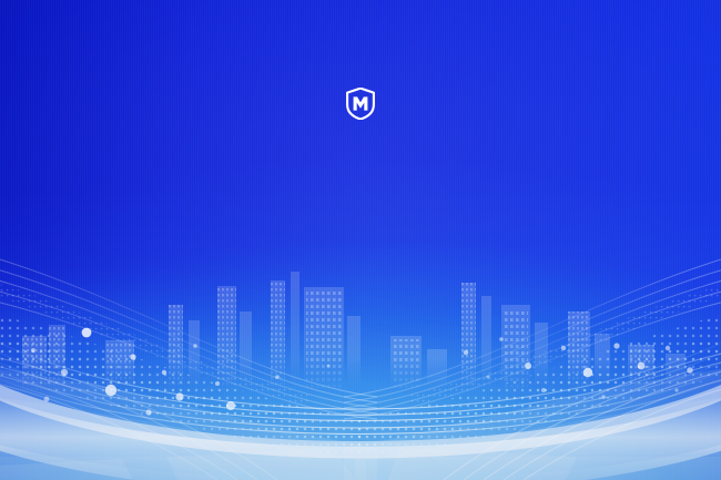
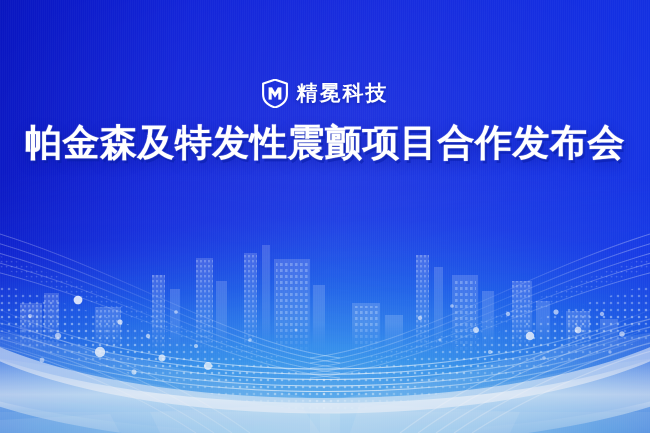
+ 精冕科技
+ 帕金森及特发性震颤项目合作发布会
